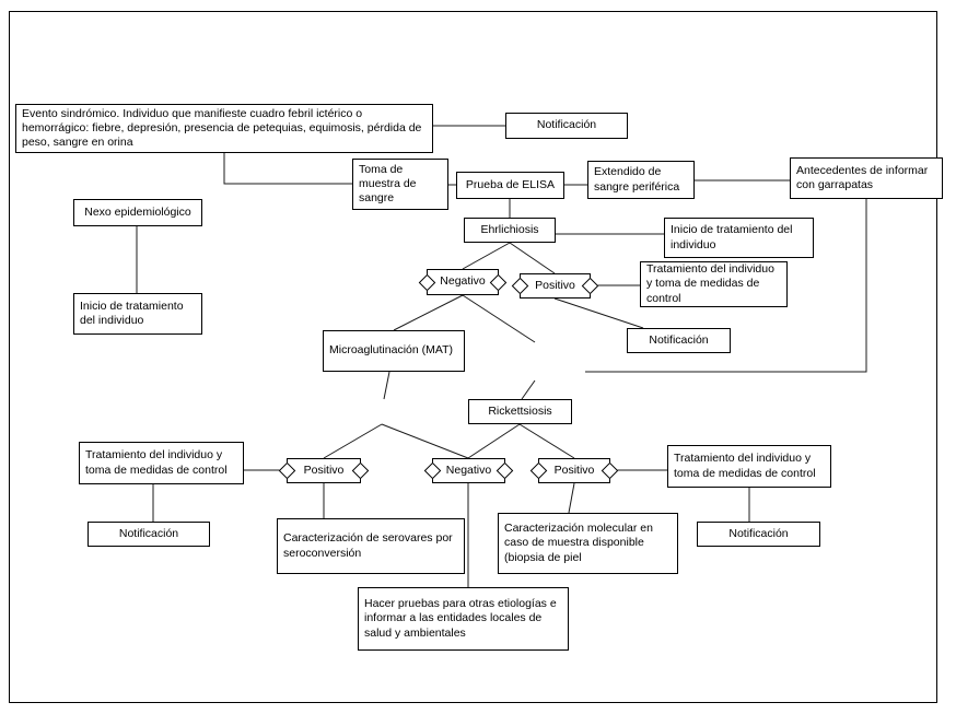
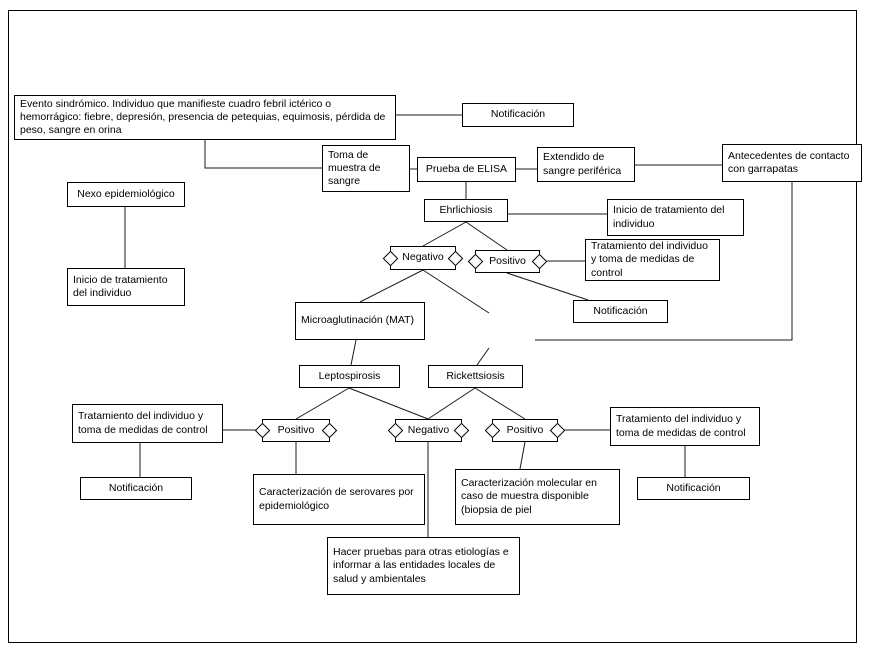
  Evento sindrómico. Individuo que manifieste cuadro febril ictérico o hemorrágico: fiebre, depresión, presencia de petequias, equimosis, pérdida de peso, sangre en orina
  Notificación
  Toma de muestra de sangre
  Prueba de ELISA
  Extendido de sangre periférica
- Antecedentes de informar con garrapatas
+ Antecedentes de contacto con garrapatas
  Nexo epidemiológico
  Ehrlichiosis
  Inicio de tratamiento del individuo
  Negativo
  Positivo
  Tratamiento del individuo y toma de medidas de control
  Inicio de tratamiento del individuo
  Notificación
  Microaglutinación (MAT)
+ Leptospirosis
  Rickettsiosis
  Tratamiento del individuo y toma de medidas de control
  Positivo
  Negativo
  Positivo
  Tratamiento del individuo y toma de medidas de control
  Notificación
- Caracterización de serovares por seroconversión
+ Caracterización de serovares por epidemiológico
  Caracterización molecular en caso de muestra disponible (biopsia de piel
  Notificación
  Hacer pruebas para otras etiologías e informar a las entidades locales de salud y ambientales
